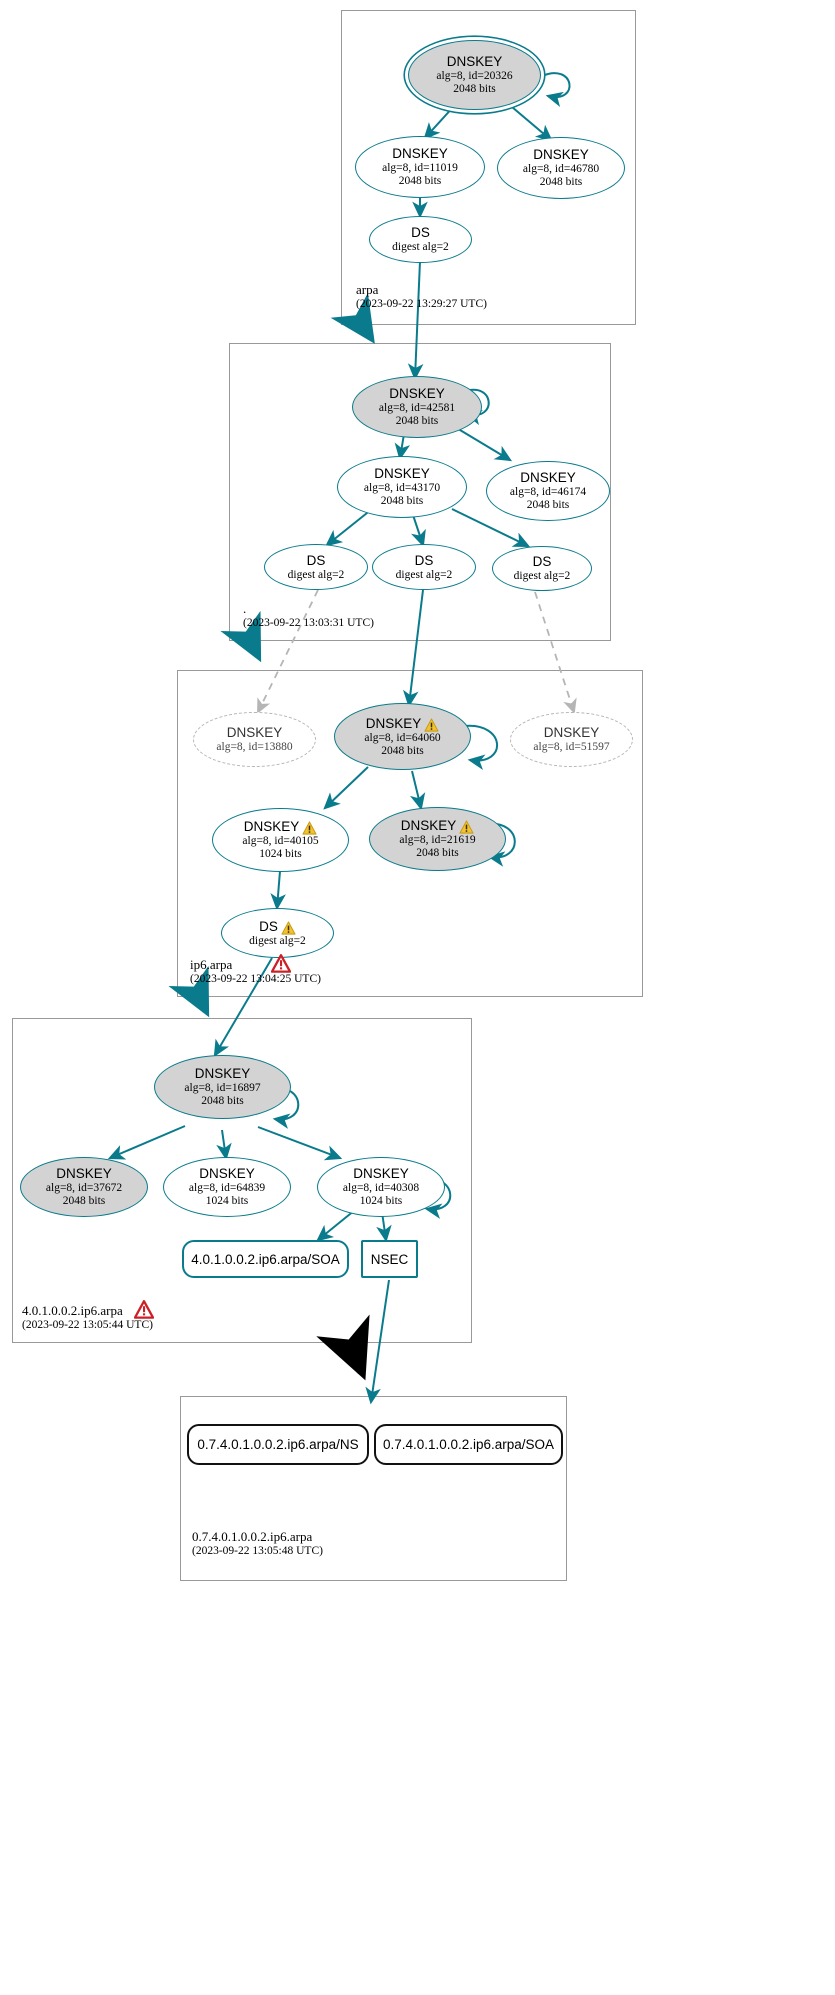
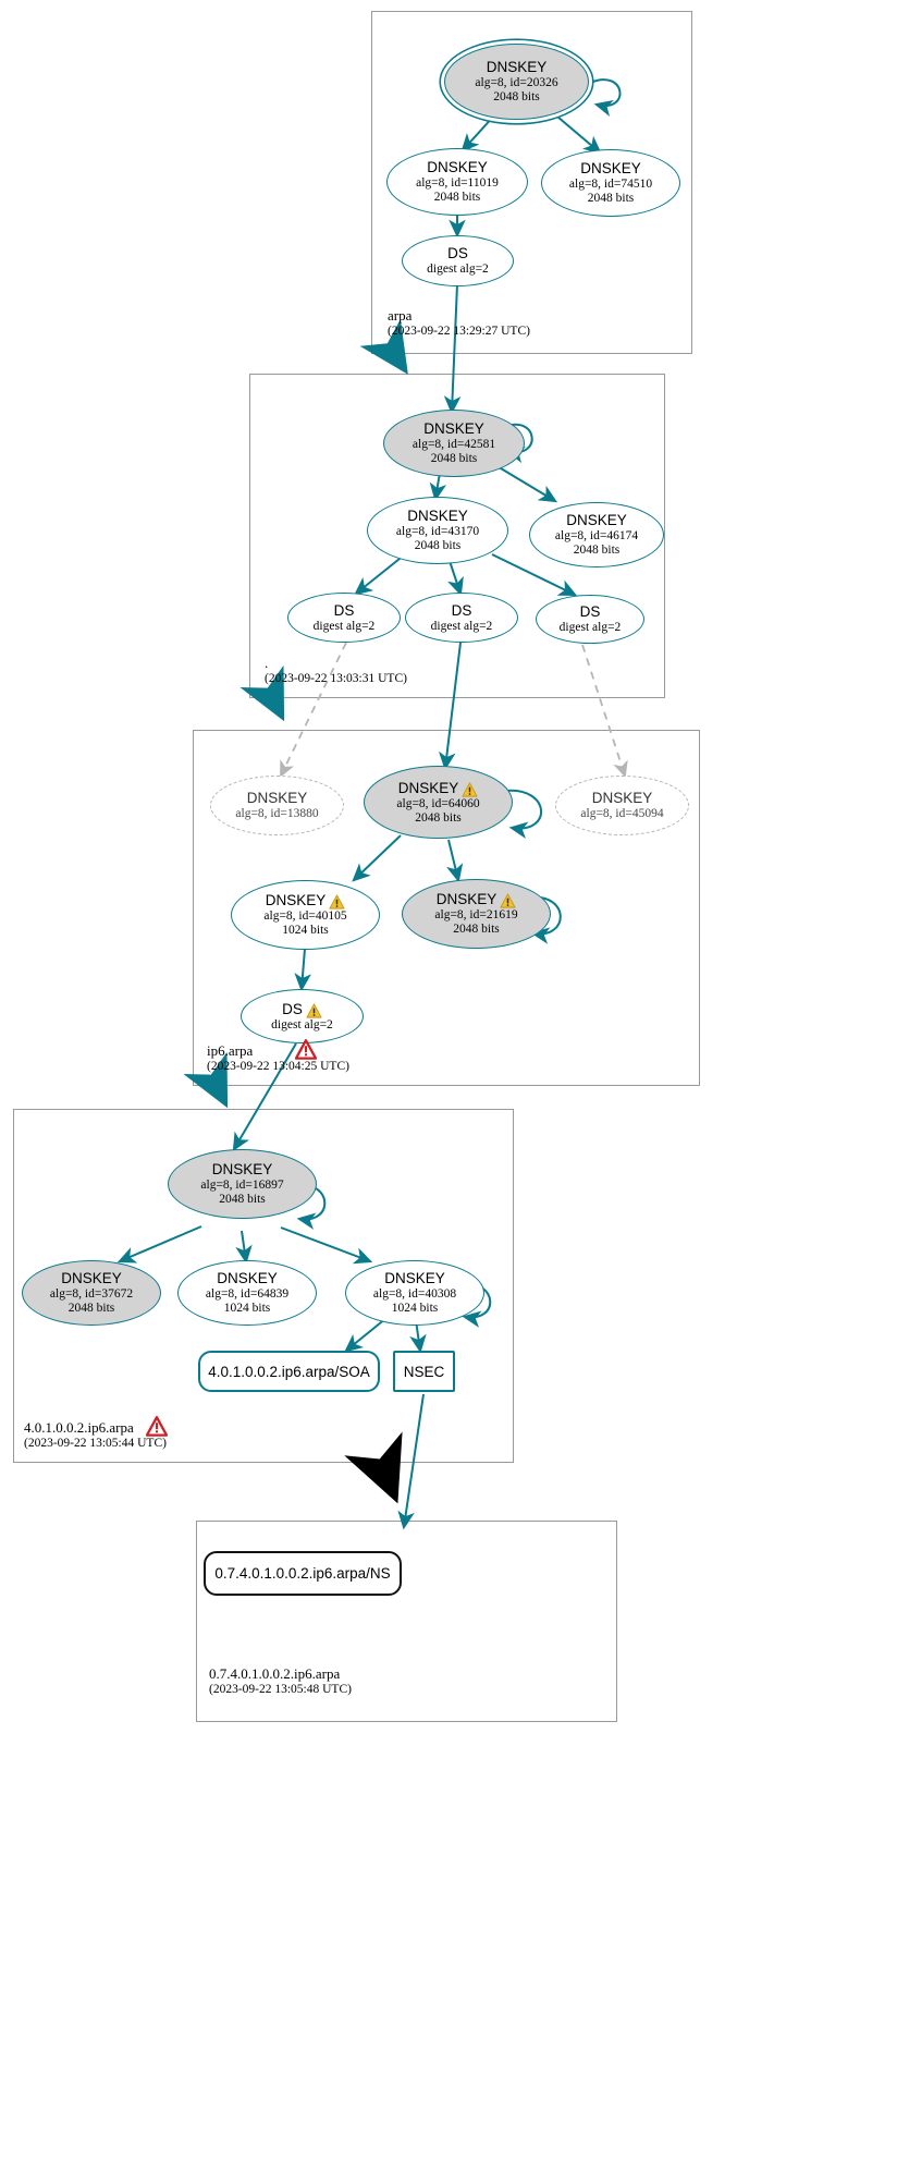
  DNSKEY
  alg=8, id=20326
  2048 bits
  DNSKEY
  alg=8, id=11019
  2048 bits
  DNSKEY
- alg=8, id=46780
+ alg=8, id=74510
  2048 bits
  DS
  digest alg=2
  arpa
  (2023-09-22 13:29:27 UTC)
  DNSKEY
  alg=8, id=42581
  2048 bits
  DNSKEY
  alg=8, id=43170
  2048 bits
  DNSKEY
  alg=8, id=46174
  2048 bits
  DS
  digest alg=2
  DS
  digest alg=2
  DS
  digest alg=2
  .
  (2023-09-22 13:03:31 UTC)
  DNSKEY
  alg=8, id=13880
  DNSKEY
  alg=8, id=64060
  2048 bits
  DNSKEY
- alg=8, id=51597
+ alg=8, id=45094
  DNSKEY
  alg=8, id=40105
  1024 bits
  DNSKEY
  alg=8, id=21619
  2048 bits
  DS
  digest alg=2
  ip6.arpa
  (2023-09-22 13:04:25 UTC)
  DNSKEY
  alg=8, id=16897
  2048 bits
  DNSKEY
  alg=8, id=37672
  2048 bits
  DNSKEY
  alg=8, id=64839
  1024 bits
  DNSKEY
  alg=8, id=40308
  1024 bits
  4.0.1.0.0.2.ip6.arpa/SOA
  NSEC
  4.0.1.0.0.2.ip6.arpa
  (2023-09-22 13:05:44 UTC)
  0.7.4.0.1.0.0.2.ip6.arpa/NS
- 0.7.4.0.1.0.0.2.ip6.arpa/SOA
  0.7.4.0.1.0.0.2.ip6.arpa
  (2023-09-22 13:05:48 UTC)
